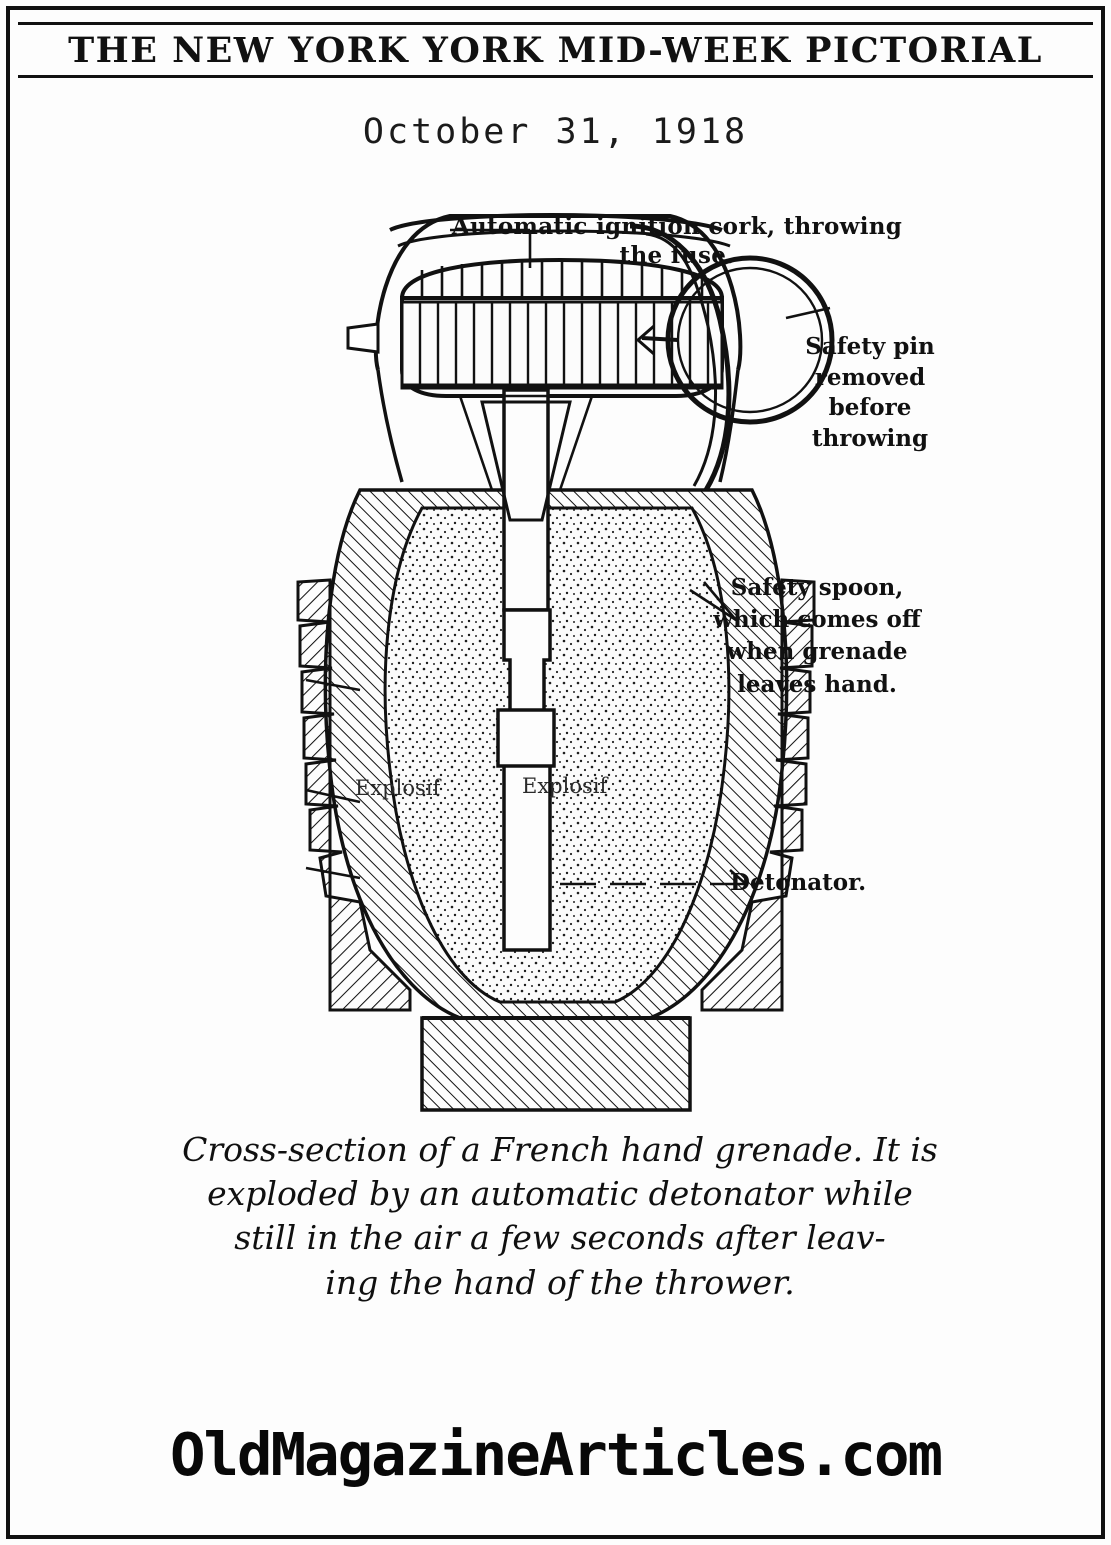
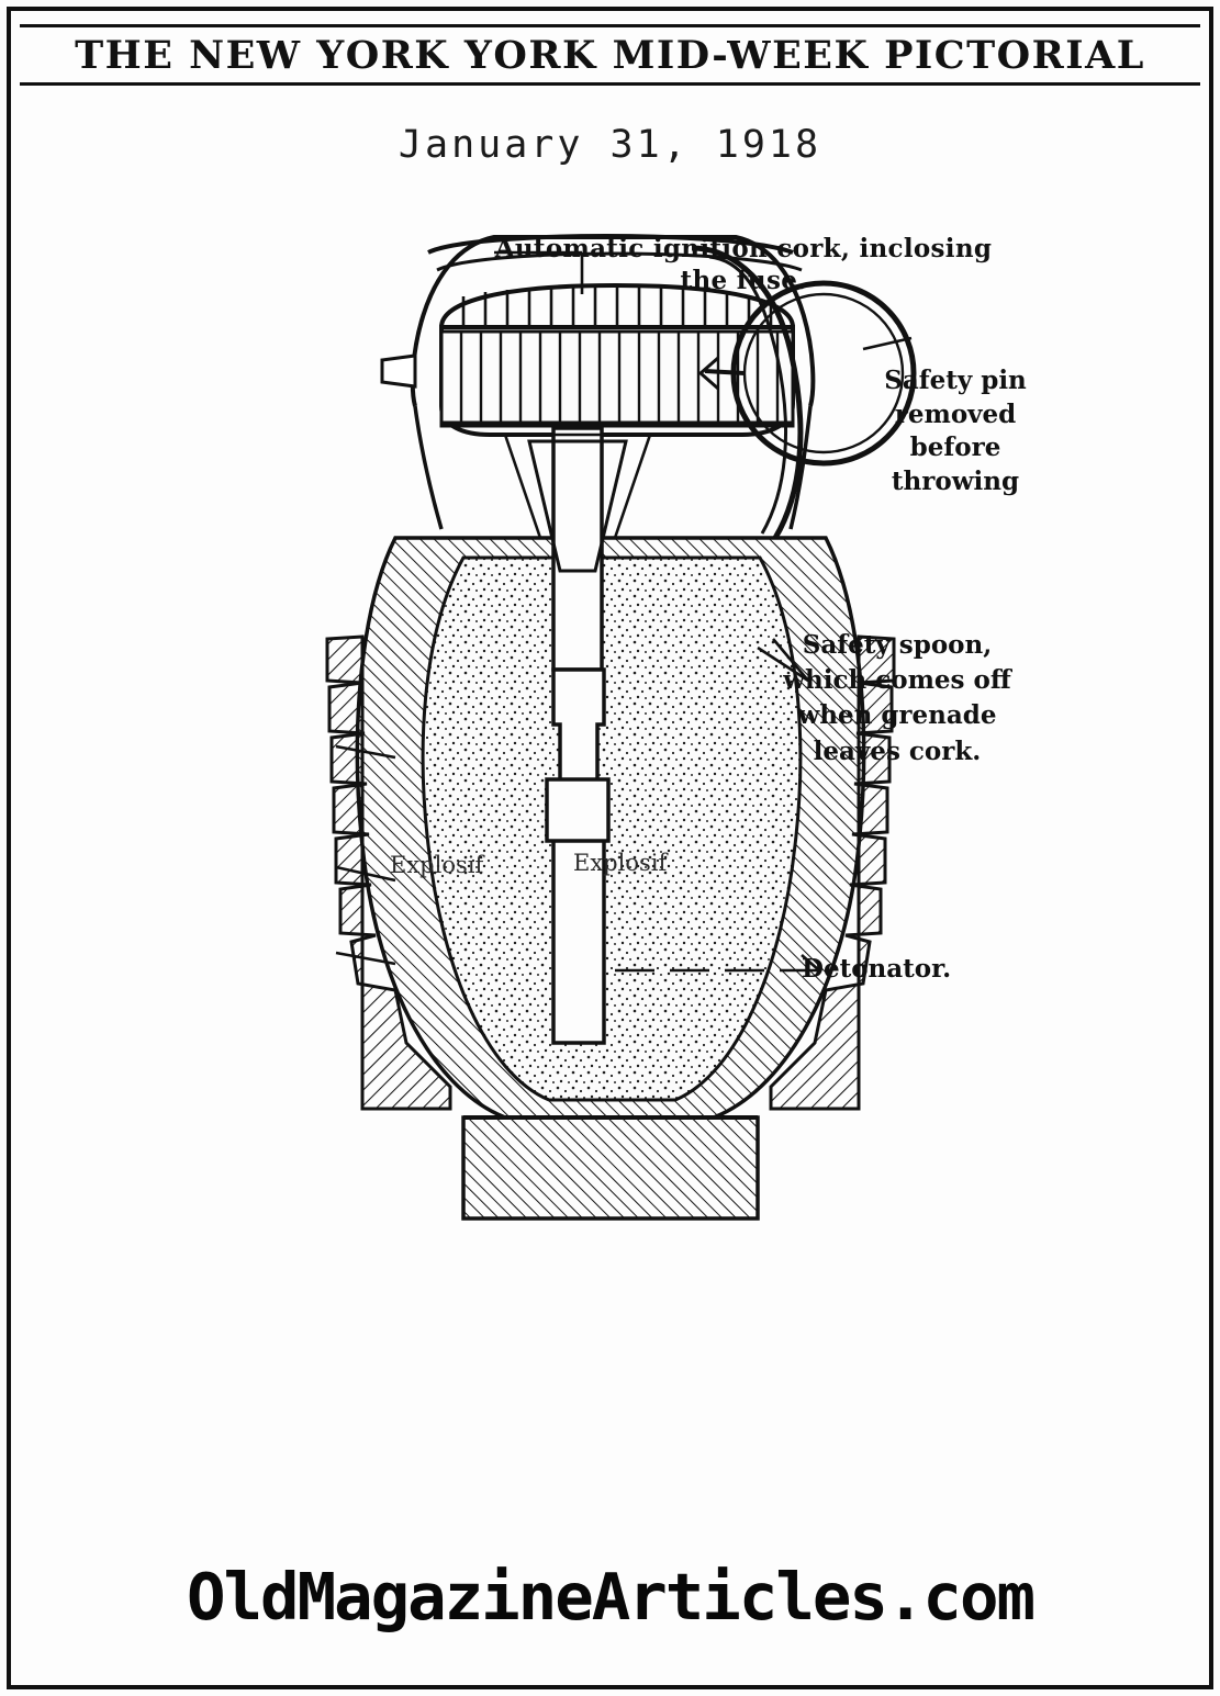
  THE NEW YORK YORK MID-WEEK PICTORIAL
- October 31, 1918
+ January 31, 1918
- Automatic ignition cork, throwing the fuse.
+ Automatic ignition cork, inclosing the fuse.
  Safety pin removed before throwing
- Safety spoon, which comes off when grenade leaves hand.
+ Safety spoon, which comes off when grenade leaves cork.
  Detonator.
  Explosif
  Explosif
- Cross-section of a French hand grenade. It is
- exploded by an automatic detonator while
- still in the air a few seconds after leav-
- ing the hand of the thrower.
  OldMagazineArticles.com
